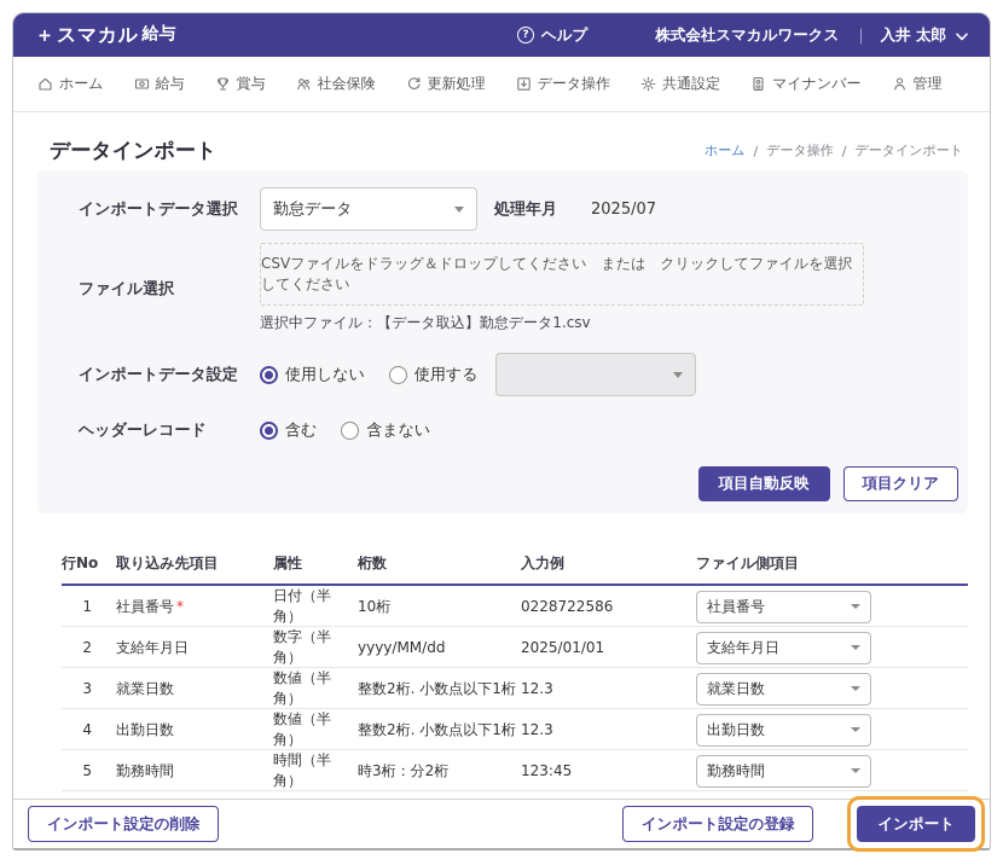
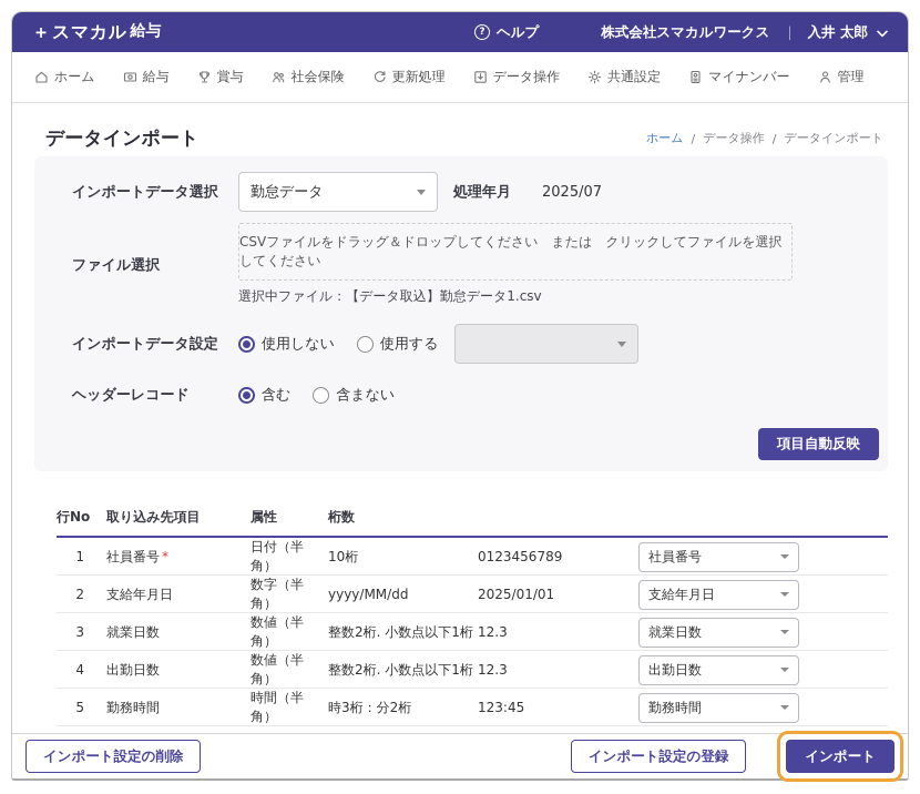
  ＋
  スマカル
  給与
  ?
  ヘルプ
  株式会社スマカルワークス
  ｜
  入井 太郎
  ホーム
  給与
  賞与
  社会保険
  更新処理
  データ操作
  共通設定
  マイナンバー
  管理
  データインポート
  ホーム
  /
  データ操作
  /
  データインポート
  インポートデータ選択
  勤怠データ
  処理年月
  2025/07
  ファイル選択
  CSVファイルをドラッグ＆ドロップしてください または クリックしてファイルを選択してください
  選択中ファイル：【データ取込】勤怠データ1.csv
  インポートデータ設定
  使用しない
  使用する
  ヘッダーレコード
  含む
  含まない
  項目自動反映
- 項目クリア
  行No
  取り込み先項目
  属性
  桁数
- 入力例
- ファイル側項目
  1
  社員番号 *
  日付（半角）
  10桁
- 0228722586
+ 0123456789
  社員番号
  2
  支給年月日
  数字（半角）
  yyyy/MM/dd
  2025/01/01
  支給年月日
  3
  就業日数
  数値（半角）
  整数2桁. 小数点以下1桁
  12.3
  就業日数
  4
  出勤日数
  数値（半角）
  整数2桁. 小数点以下1桁
  12.3
  出勤日数
  5
  勤務時間
  時間（半角）
  時3桁：分2桁
  123:45
  勤務時間
  インポート設定の削除
  インポート設定の登録
  インポート
